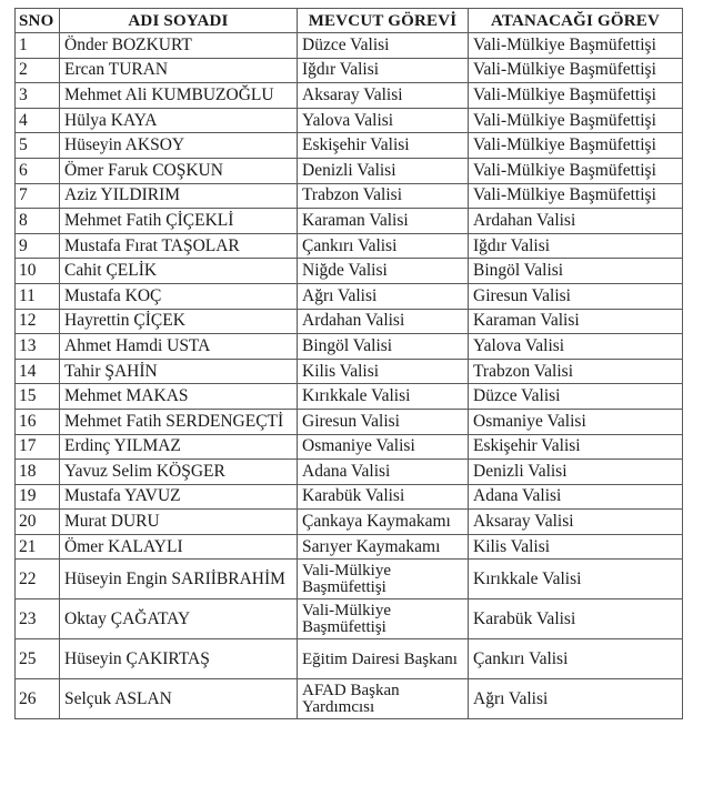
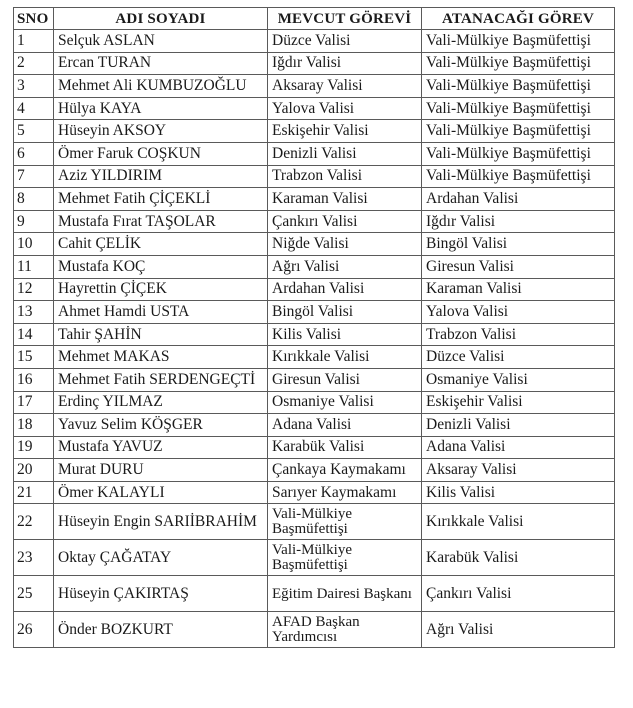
  SNO	ADI SOYADI	MEVCUT GÖREVİ	ATANACAĞI GÖREV
- 1	Önder BOZKURT	Düzce Valisi	Vali-Mülkiye Başmüfettişi
+ 1	Selçuk ASLAN	Düzce Valisi	Vali-Mülkiye Başmüfettişi
  2	Ercan TURAN	Iğdır Valisi	Vali-Mülkiye Başmüfettişi
  3	Mehmet Ali KUMBUZOĞLU	Aksaray Valisi	Vali-Mülkiye Başmüfettişi
  4	Hülya KAYA	Yalova Valisi	Vali-Mülkiye Başmüfettişi
  5	Hüseyin AKSOY	Eskişehir Valisi	Vali-Mülkiye Başmüfettişi
  6	Ömer Faruk COŞKUN	Denizli Valisi	Vali-Mülkiye Başmüfettişi
  7	Aziz YILDIRIM	Trabzon Valisi	Vali-Mülkiye Başmüfettişi
  8	Mehmet Fatih ÇİÇEKLİ	Karaman Valisi	Ardahan Valisi
  9	Mustafa Fırat TAŞOLAR	Çankırı Valisi	Iğdır Valisi
  10	Cahit ÇELİK	Niğde Valisi	Bingöl Valisi
  11	Mustafa KOÇ	Ağrı Valisi	Giresun Valisi
  12	Hayrettin ÇİÇEK	Ardahan Valisi	Karaman Valisi
  13	Ahmet Hamdi USTA	Bingöl Valisi	Yalova Valisi
  14	Tahir ŞAHİN	Kilis Valisi	Trabzon Valisi
  15	Mehmet MAKAS	Kırıkkale Valisi	Düzce Valisi
  16	Mehmet Fatih SERDENGEÇTİ	Giresun Valisi	Osmaniye Valisi
  17	Erdinç YILMAZ	Osmaniye Valisi	Eskişehir Valisi
  18	Yavuz Selim KÖŞGER	Adana Valisi	Denizli Valisi
  19	Mustafa YAVUZ	Karabük Valisi	Adana Valisi
  20	Murat DURU	Çankaya Kaymakamı	Aksaray Valisi
  21	Ömer KALAYLI	Sarıyer Kaymakamı	Kilis Valisi
  22	Hüseyin Engin SARIİBRAHİM	Vali-Mülkiye Başmüfettişi	Kırıkkale Valisi
  23	Oktay ÇAĞATAY	Vali-Mülkiye Başmüfettişi	Karabük Valisi
  25	Hüseyin ÇAKIRTAŞ	Eğitim Dairesi Başkanı	Çankırı Valisi
- 26	Selçuk ASLAN	AFAD Başkan Yardımcısı	Ağrı Valisi
+ 26	Önder BOZKURT	AFAD Başkan Yardımcısı	Ağrı Valisi
